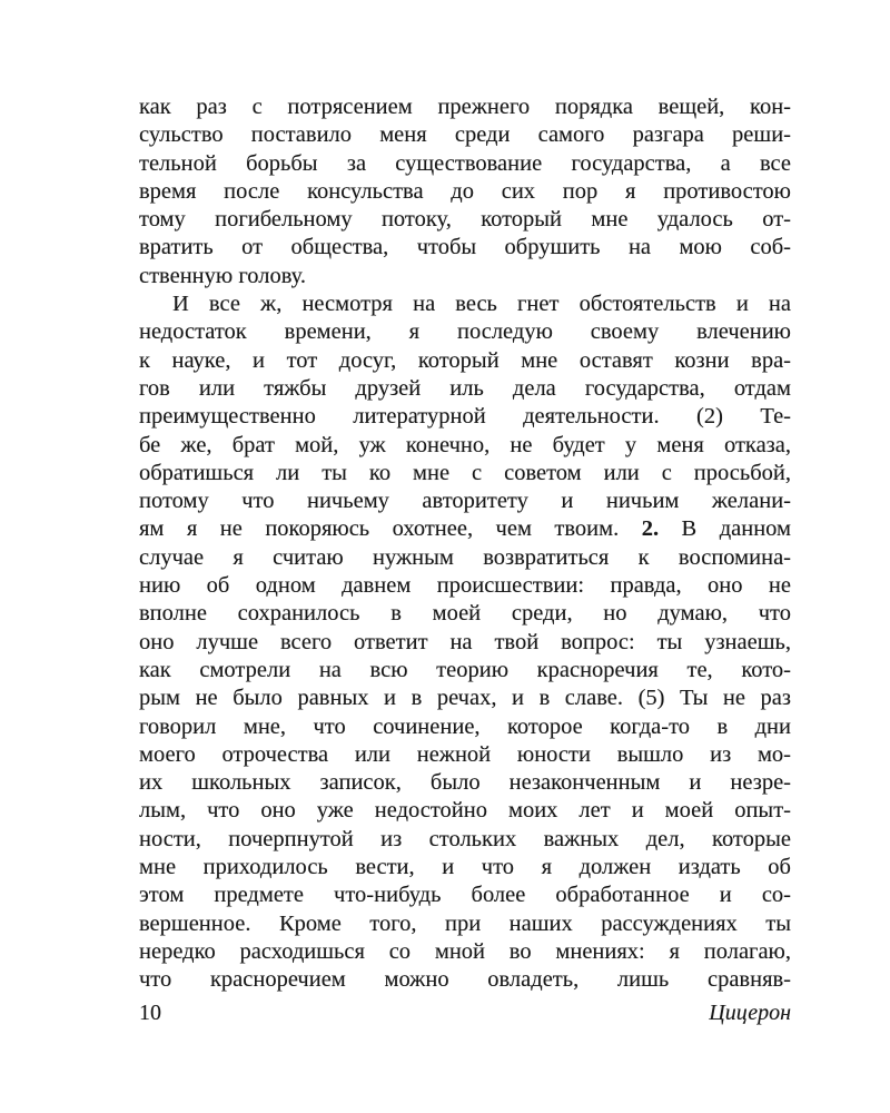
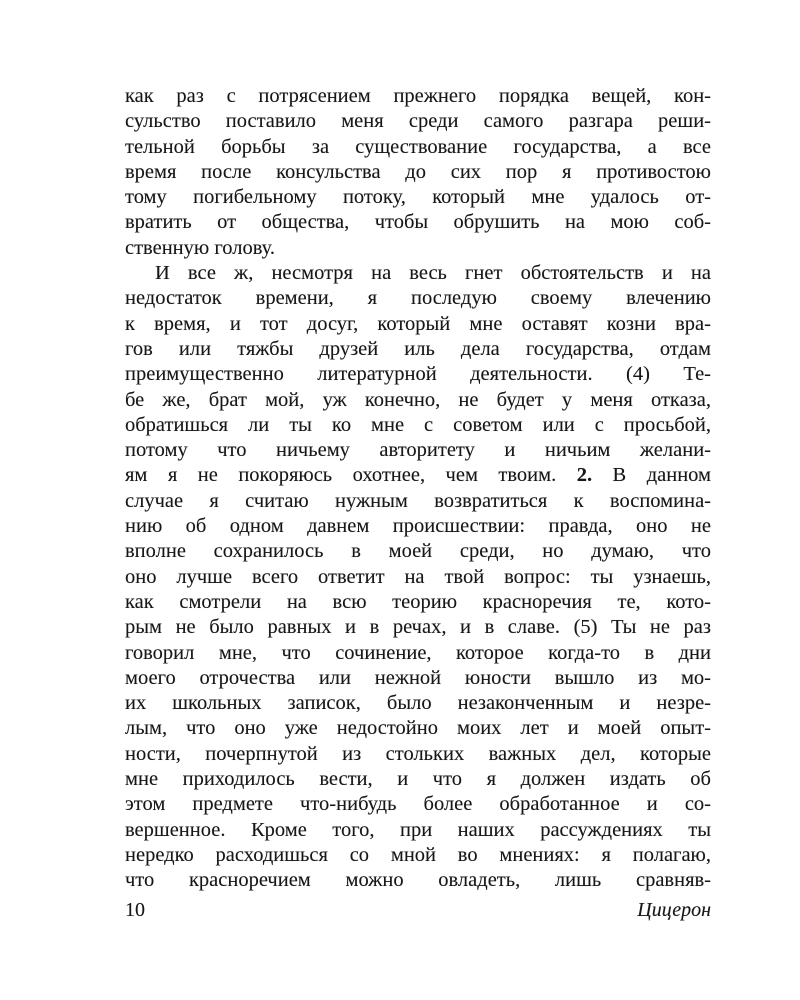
  как раз с потрясением прежнего порядка вещей, кон-
  сульство поставило меня среди самого разгара реши-
  тельной борьбы за существование государства, а все
  время после консульства до сих пор я противостою
  тому погибельному потоку, который мне удалось от-
  вратить от общества, чтобы обрушить на мою соб-
  ственную голову.
  И все ж, несмотря на весь гнет обстоятельств и на
  недостаток времени, я последую своему влечению
- к науке, и тот досуг, который мне оставят козни вра-
+ к время, и тот досуг, который мне оставят козни вра-
  гов или тяжбы друзей иль дела государства, отдам
- преимущественно литературной деятельности. (2) Те-
+ преимущественно литературной деятельности. (4) Те-
  бе же, брат мой, уж конечно, не будет у меня отказа,
  обратишься ли ты ко мне с советом или с просьбой,
  потому что ничьему авторитету и ничьим желани-
  ям я не покоряюсь охотнее, чем твоим. 2. В данном
  случае я считаю нужным возвратиться к воспомина-
  нию об одном давнем происшествии: правда, оно не
  вполне сохранилось в моей среди, но думаю, что
  оно лучше всего ответит на твой вопрос: ты узнаешь,
  как смотрели на всю теорию красноречия те, кото-
  рым не было равных и в речах, и в славе. (5) Ты не раз
  говорил мне, что сочинение, которое когда-то в дни
  моего отрочества или нежной юности вышло из мо-
  их школьных записок, было незаконченным и незре-
  лым, что оно уже недостойно моих лет и моей опыт-
  ности, почерпнутой из стольких важных дел, которые
  мне приходилось вести, и что я должен издать об
  этом предмете что-нибудь более обработанное и со-
  вершенное. Кроме того, при наших рассуждениях ты
  нередко расходишься со мной во мнениях: я полагаю,
  что красноречием можно овладеть, лишь сравняв-
  10
  Цицерон
